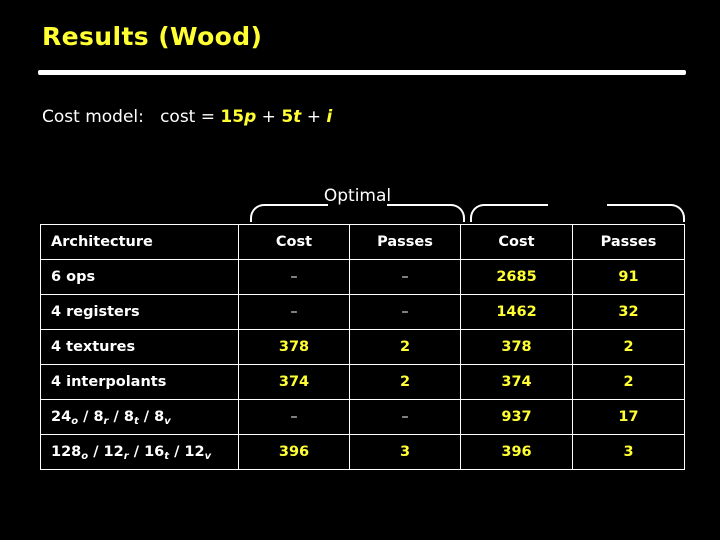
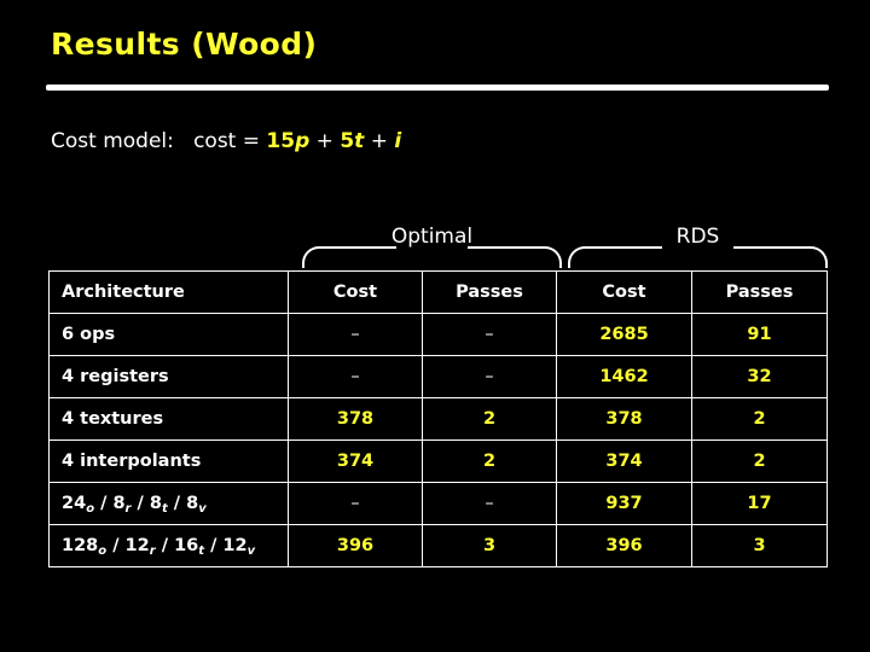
  Results (Wood)
  Cost model: cost = 15p + 5t + i
  Optimal
+ RDS
  Architecture	Cost	Passes	Cost	Passes
  6 ops	–	–	2685	91
  4 registers	–	–	1462	32
  4 textures	378	2	378	2
  4 interpolants	374	2	374	2
  24o / 8r / 8t / 8v	–	–	937	17
  128o / 12r / 16t / 12v	396	3	396	3
